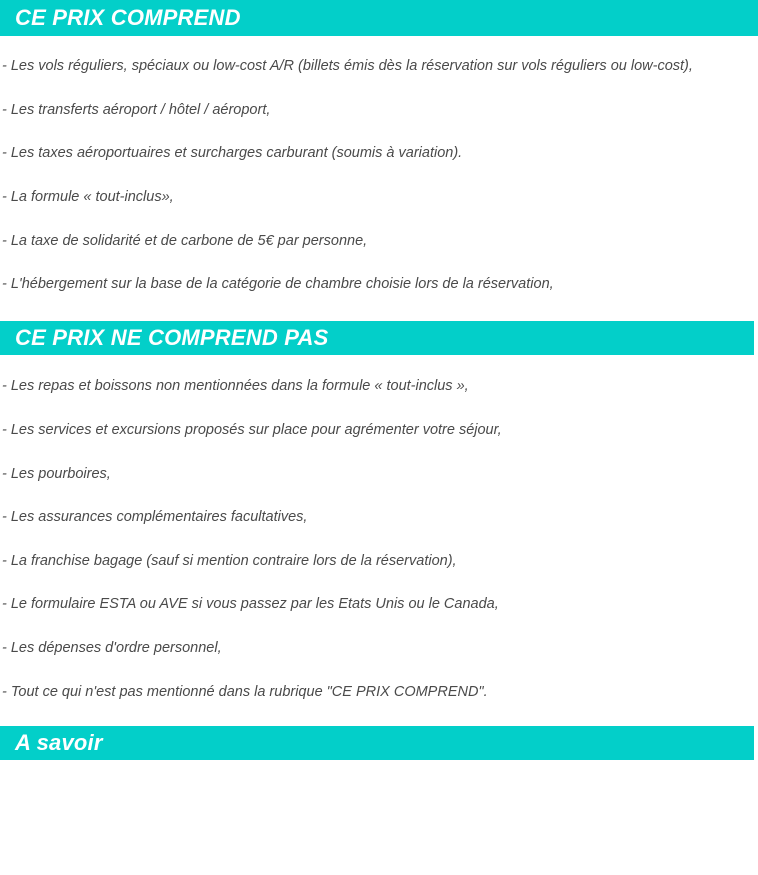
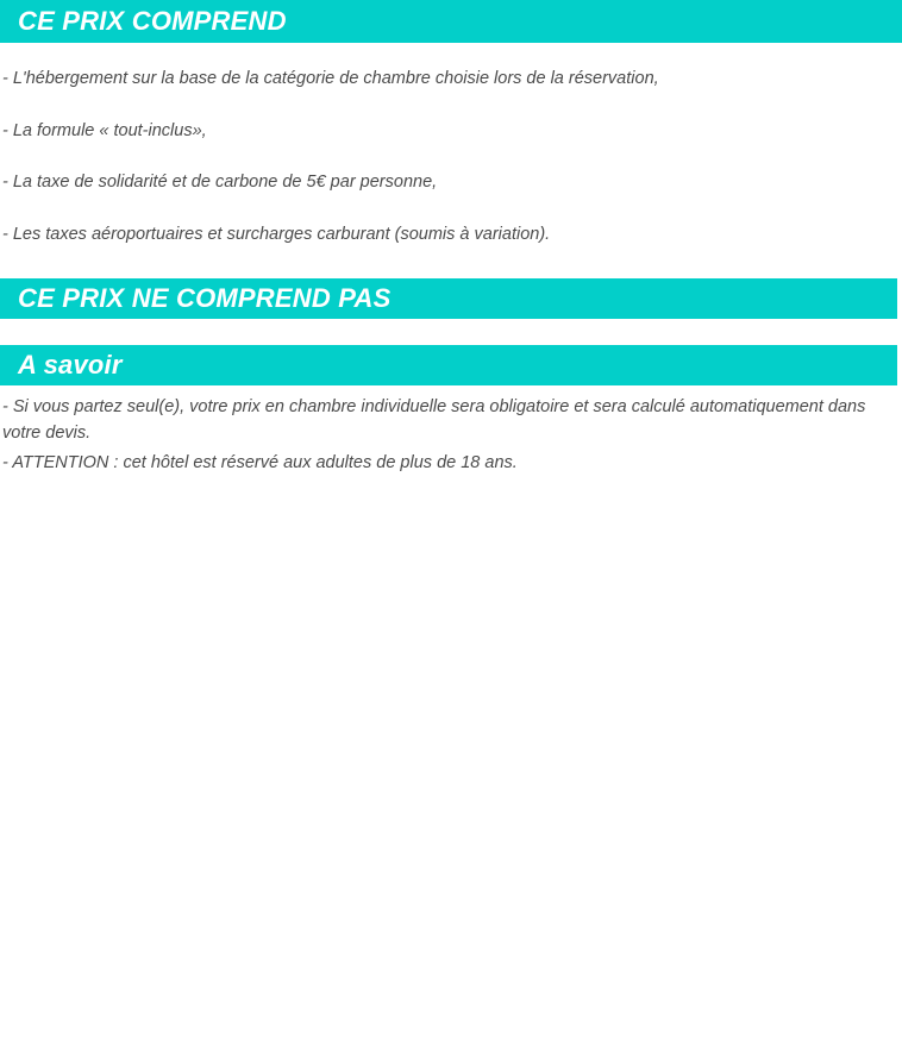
  CE PRIX COMPREND
- - Les vols réguliers, spéciaux ou low-cost A/R (billets émis dès la réservation sur vols réguliers ou low-cost),
- - Les transferts aéroport / hôtel / aéroport,
- - Les taxes aéroportuaires et surcharges carburant (soumis à variation).
+ - L'hébergement sur la base de la catégorie de chambre choisie lors de la réservation,
  - La formule « tout-inclus»,
  - La taxe de solidarité et de carbone de 5€ par personne,
- - L'hébergement sur la base de la catégorie de chambre choisie lors de la réservation,
+ - Les taxes aéroportuaires et surcharges carburant (soumis à variation).
  CE PRIX NE COMPREND PAS
- - Les repas et boissons non mentionnées dans la formule « tout-inclus »,
- - Les services et excursions proposés sur place pour agrémenter votre séjour,
- - Les pourboires,
- - Les assurances complémentaires facultatives,
- - La franchise bagage (sauf si mention contraire lors de la réservation),
- - Le formulaire ESTA ou AVE si vous passez par les Etats Unis ou le Canada,
- - Les dépenses d'ordre personnel,
- - Tout ce qui n'est pas mentionné dans la rubrique "CE PRIX COMPREND".
  A savoir
+ - Si vous partez seul(e), votre prix en chambre individuelle sera obligatoire et sera calculé automatiquement dans votre devis.
+ - ATTENTION : cet hôtel est réservé aux adultes de plus de 18 ans.
